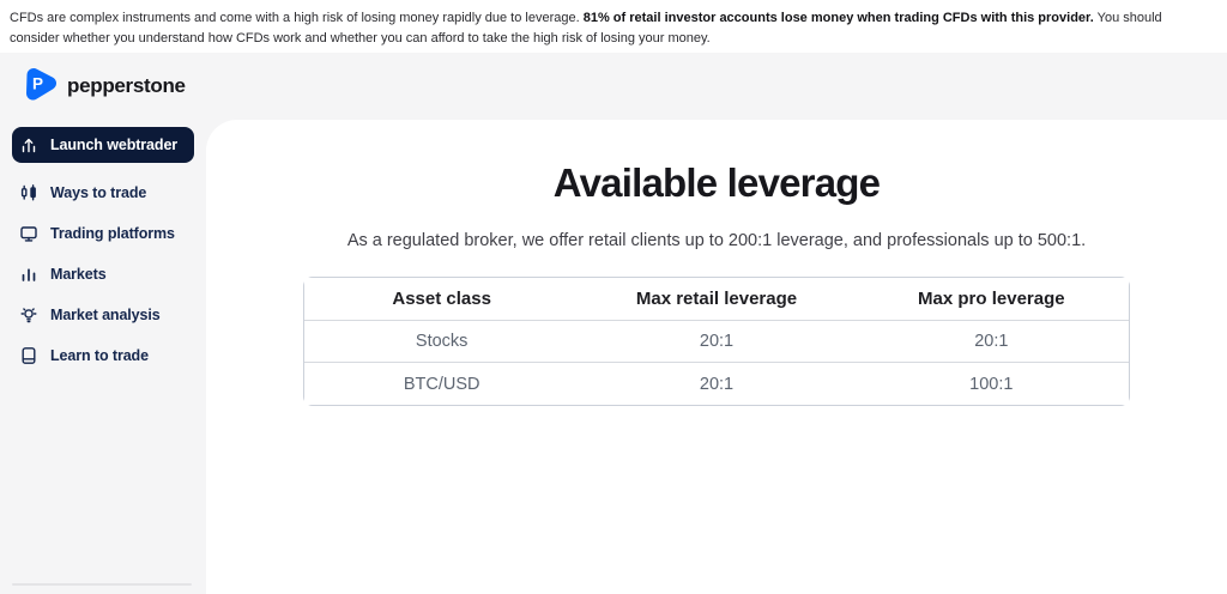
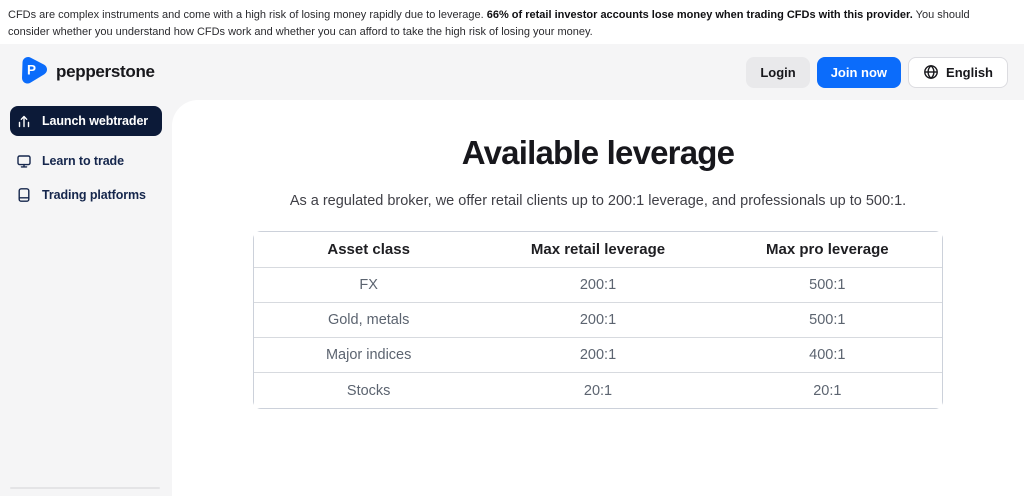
- CFDs are complex instruments and come with a high risk of losing money rapidly due to leverage. 81% of retail investor accounts lose money when trading CFDs with this provider. You should consider whether you understand how CFDs work and whether you can afford to take the high risk of losing your money.
+ CFDs are complex instruments and come with a high risk of losing money rapidly due to leverage. 66% of retail investor accounts lose money when trading CFDs with this provider. You should consider whether you understand how CFDs work and whether you can afford to take the high risk of losing your money.
  P
  pepperstone
+ Login
+ Join now
+ English
  Launch webtrader
- Ways to trade
- Trading platforms
+ Learn to trade
- Markets
- Market analysis
- Learn to trade
+ Trading platforms
  Available leverage
  As a regulated broker, we offer retail clients up to 200:1 leverage, and professionals up to 500:1.
  Asset class	Max retail leverage	Max pro leverage
+ FX	200:1	500:1
+ Gold, metals	200:1	500:1
+ Major indices	200:1	400:1
  Stocks	20:1	20:1
- BTC/USD	20:1	100:1
